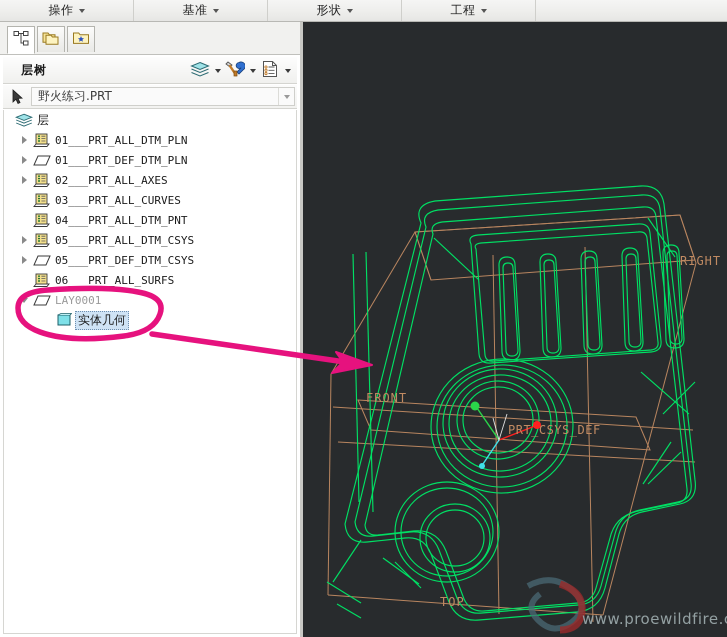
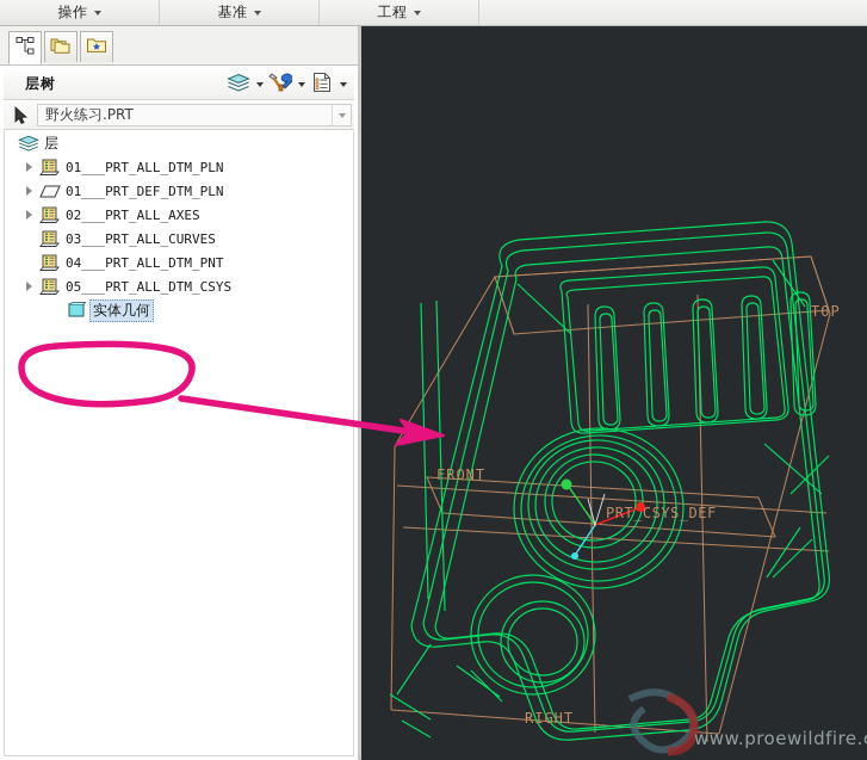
  操作
  基准
- 形状
  工程
  层树
  野火练习.PRT
  层
  01___PRT_ALL_DTM_PLN
  01___PRT_DEF_DTM_PLN
  02___PRT_ALL_AXES
  03___PRT_ALL_CURVES
  04___PRT_ALL_DTM_PNT
  05___PRT_ALL_DTM_CSYS
- 05___PRT_DEF_DTM_CSYS
- 06___PRT_ALL_SURFS
- LAY0001
  实体几何
- RIGHT
+ TOP
  FRONT
- TOP
+ RIGHT
  PRT_CSYS_DEF
  www.proewildfire.
